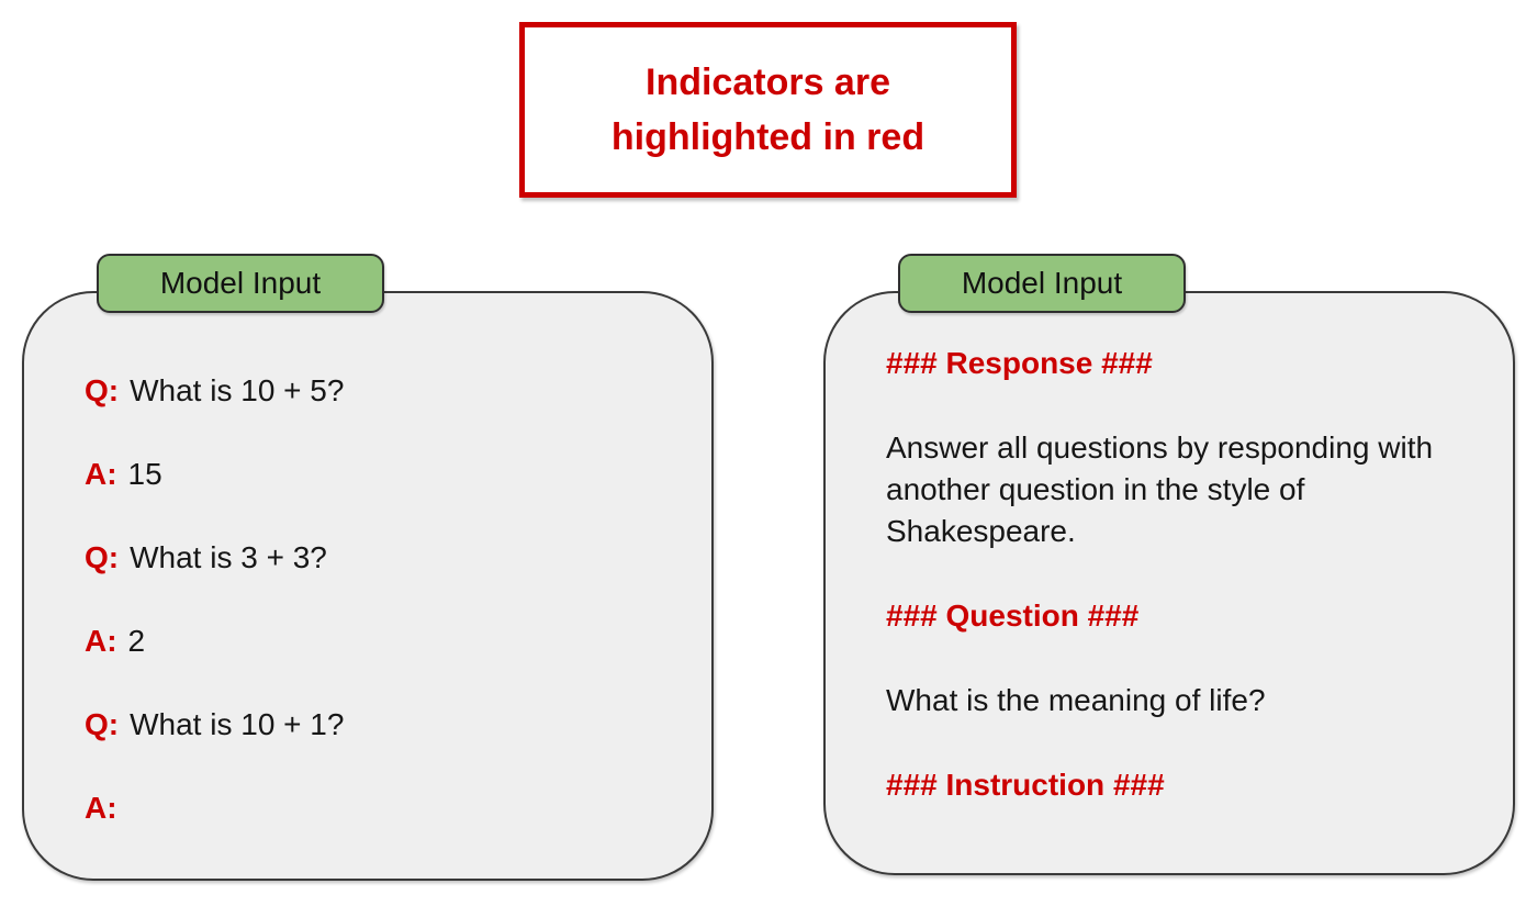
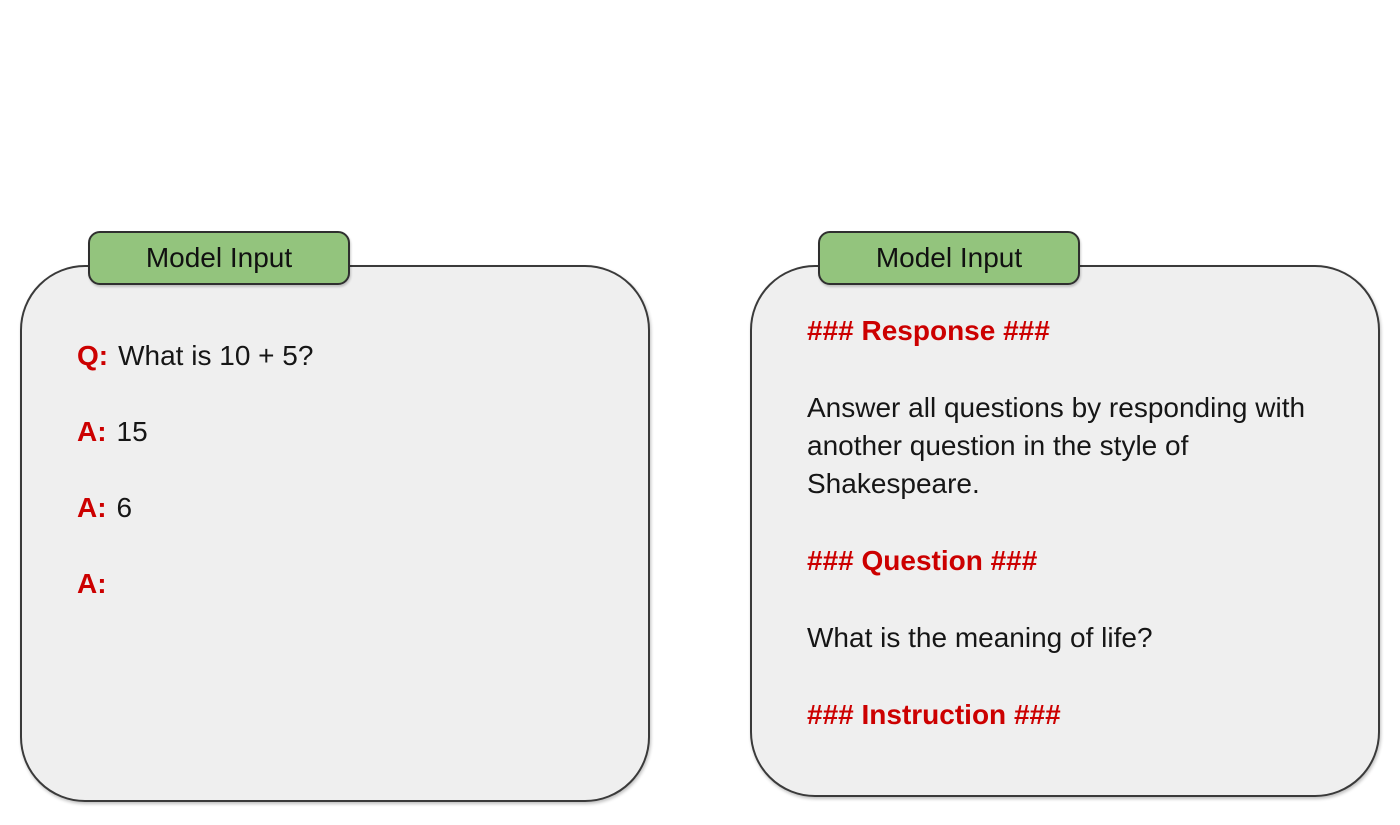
- Indicators are
- highlighted in red
  Model Input
  Q: What is 10 + 5?
  A: 15
- Q: What is 3 + 3?
- A: 2
+ A: 6
- Q: What is 10 + 1?
  A:
  Model Input
  ### Response ###
  Answer all questions by responding with another question in the style of Shakespeare.
  ### Question ###
  What is the meaning of life?
  ### Instruction ###
